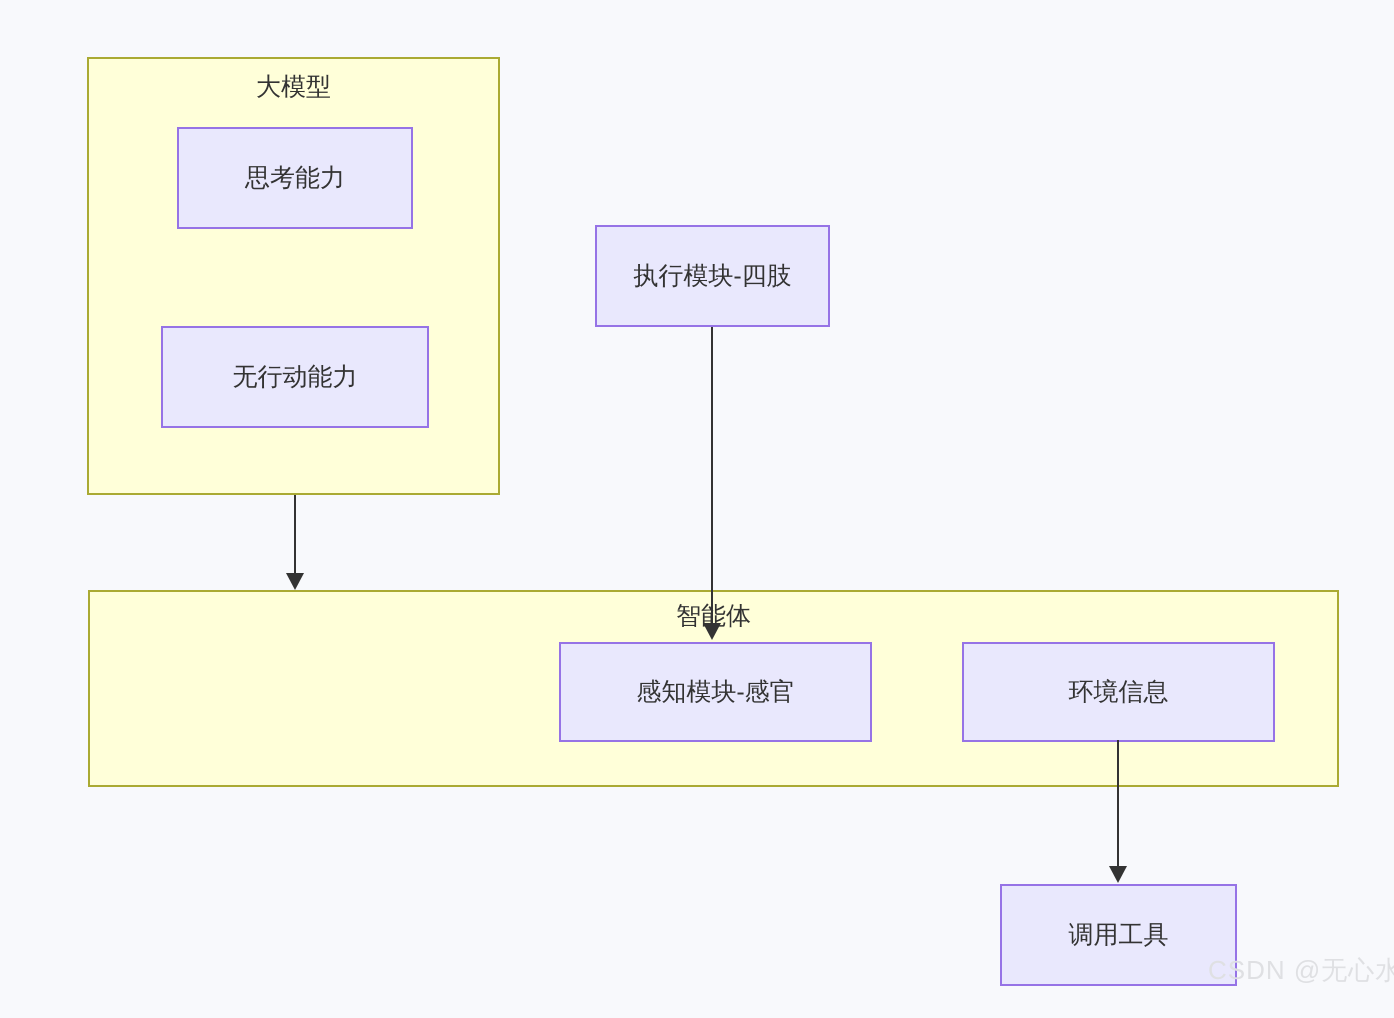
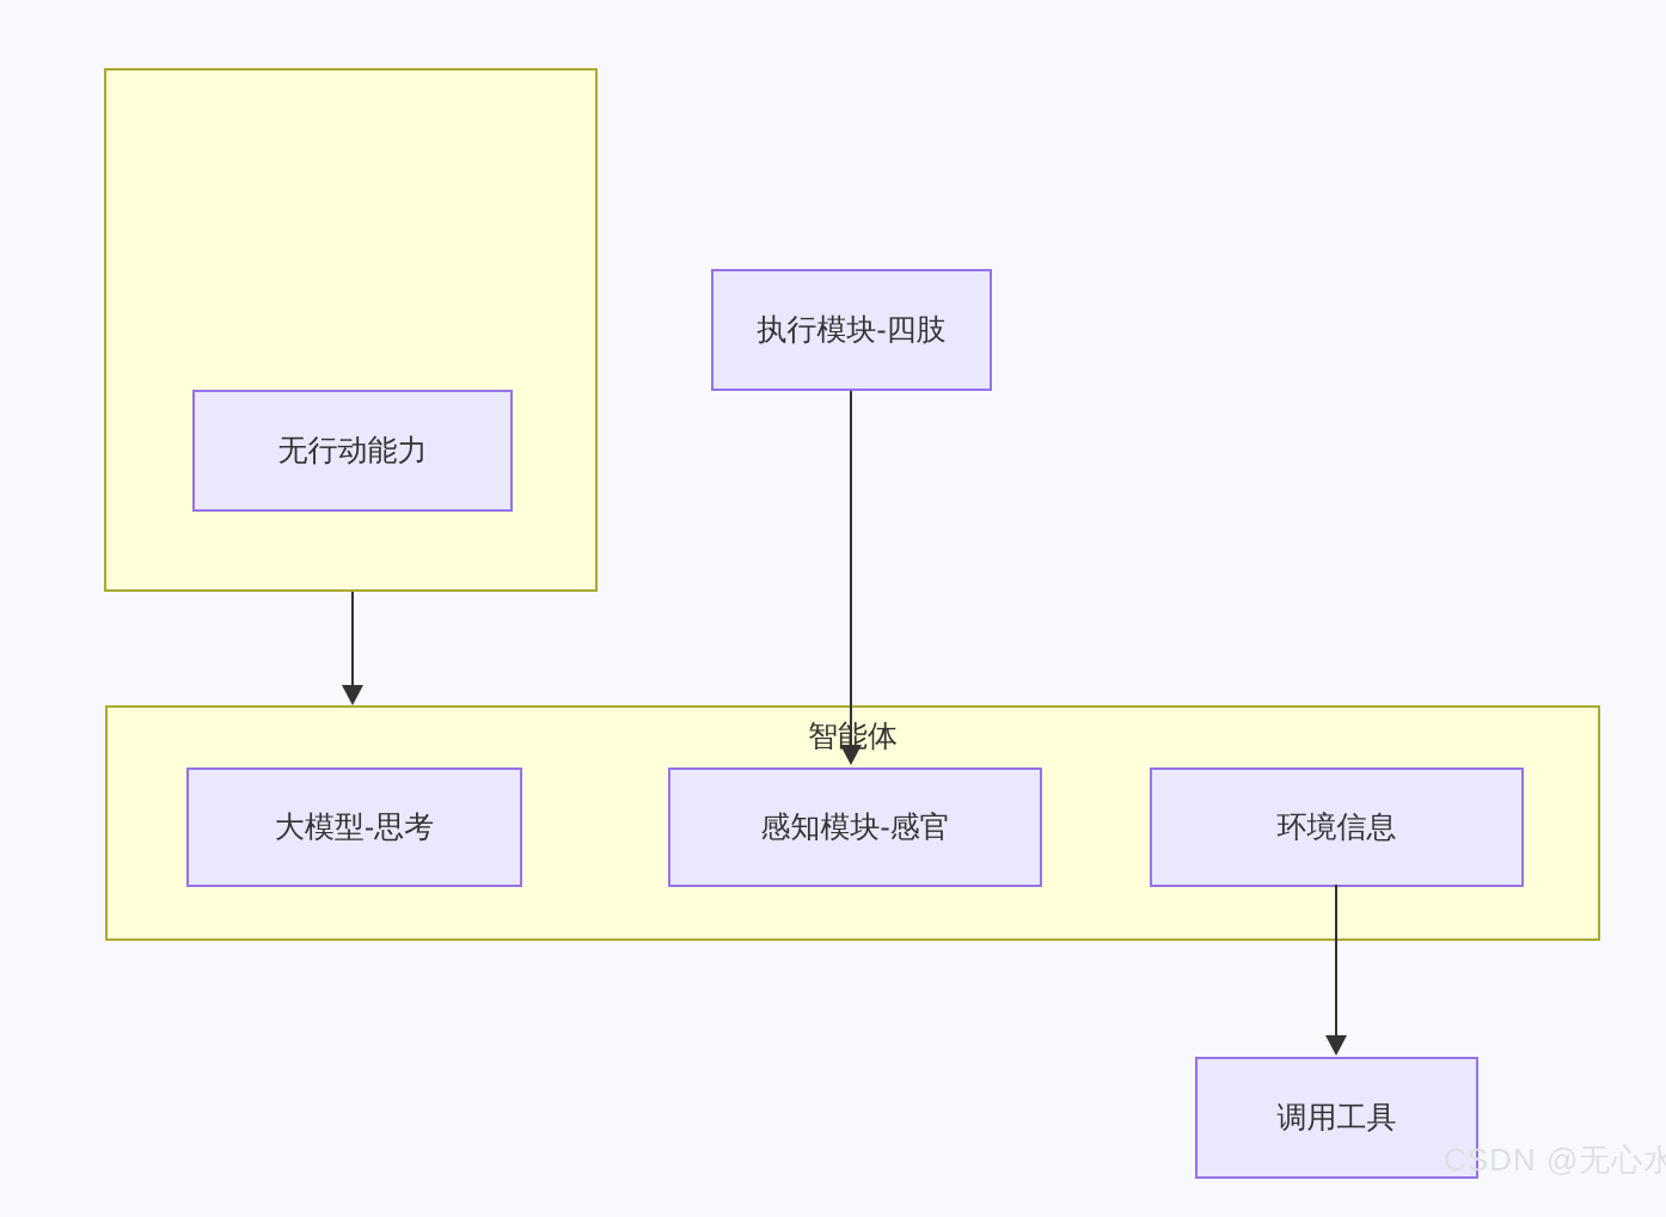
- 大模型
- 思考能力
  无行动能力
  执行模块-四肢
  智能体
+ 大模型-思考
  感知模块-感官
  环境信息
  调用工具
  CSDN @无心水
